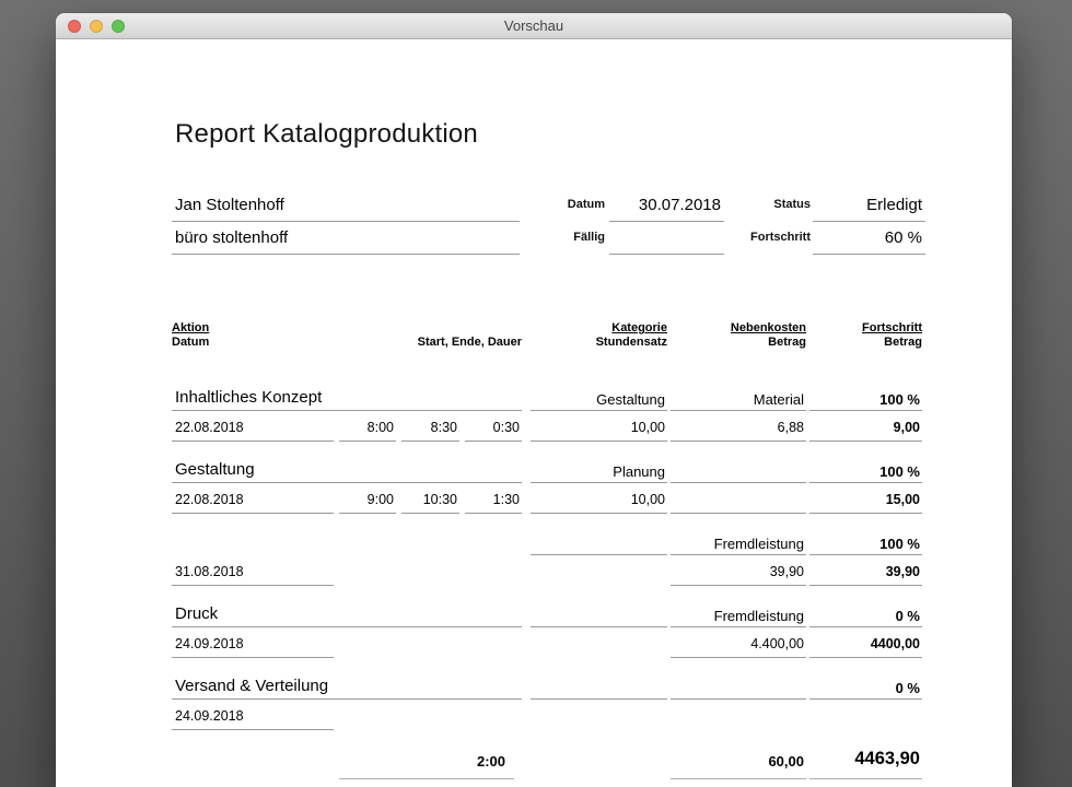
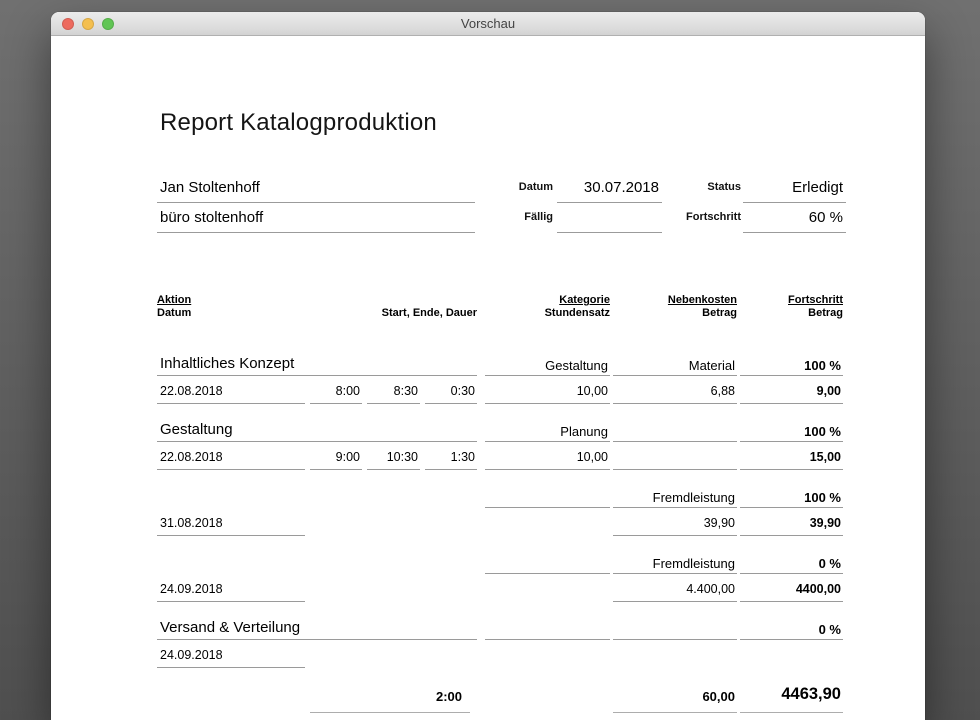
  Vorschau
  Report Katalogproduktion
  Jan Stoltenhoff
  büro stoltenhoff
  Datum
  30.07.2018
  Fällig
  Status
  Erledigt
  Fortschritt
  60 %
  Aktion
  Datum
  Start, Ende, Dauer
  Kategorie
  Stundensatz
  Nebenkosten
  Betrag
  Fortschritt
  Betrag
  Inhaltliches Konzept
  Gestaltung
  Material
  100 %
  22.08.2018
  8:00
  8:30
  0:30
  10,00
  6,88
  9,00
  Gestaltung
  Planung
  100 %
  22.08.2018
  9:00
  10:30
  1:30
  10,00
  15,00
  Fremdleistung
  100 %
  31.08.2018
  39,90
  39,90
- Druck
  Fremdleistung
  0 %
  24.09.2018
  4.400,00
  4400,00
  Versand & Verteilung
  0 %
  24.09.2018
  2:00
  60,00
  4463,90
